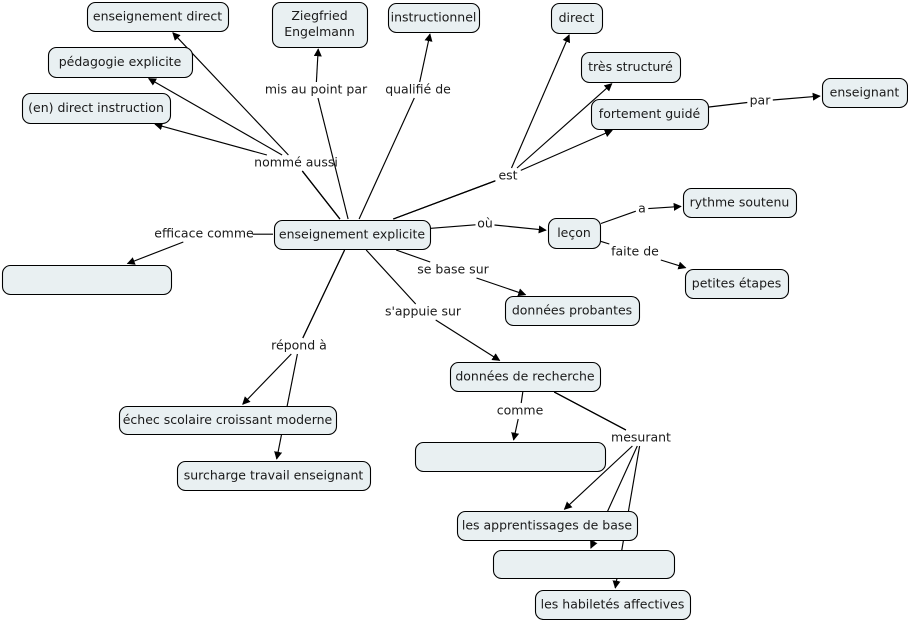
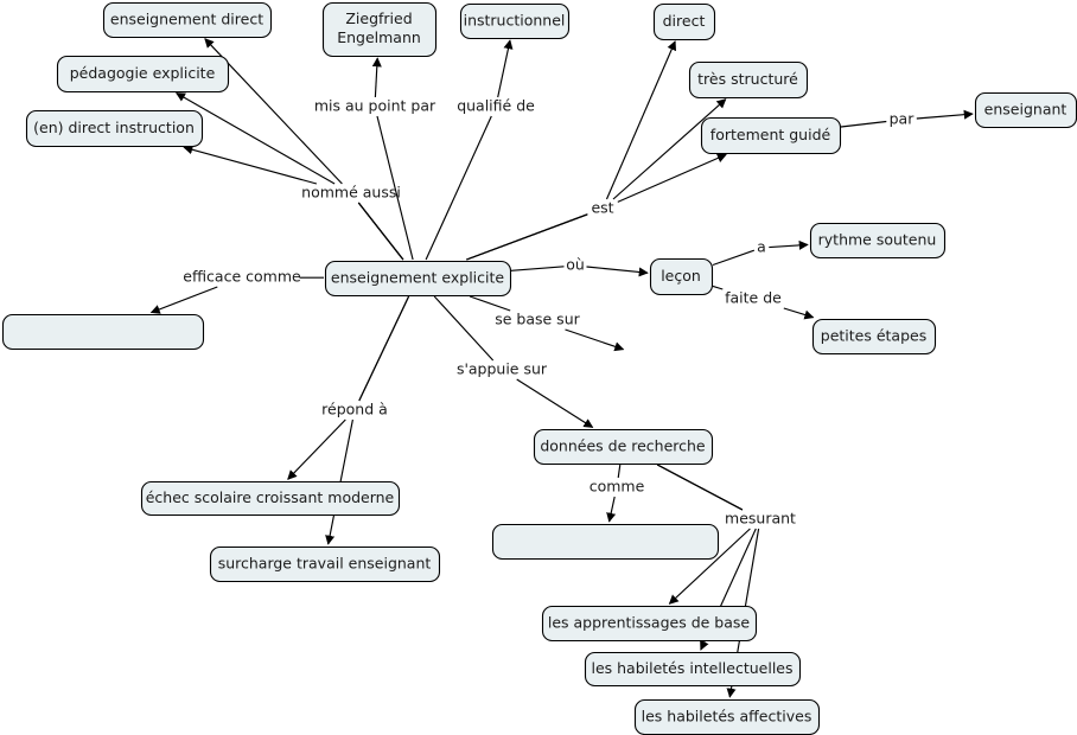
  nommé aussi
  mis au point par
  qualifié de
  est
  par
  où
  a
  faite de
  efficace comme
  se base sur
  s'appuie sur
  répond à
  comme
  mesurant
  enseignement direct
  Ziegfried
  Engelmann
  instructionnel
  direct
  pédagogie explicite
  très structuré
  enseignant
  (en) direct instruction
  fortement guidé
  rythme soutenu
  enseignement explicite
  leçon
  petites étapes
- données probantes
  données de recherche
  échec scolaire croissant moderne
  surcharge travail enseignant
  les apprentissages de base
+ les habiletés intellectuelles
  les habiletés affectives
